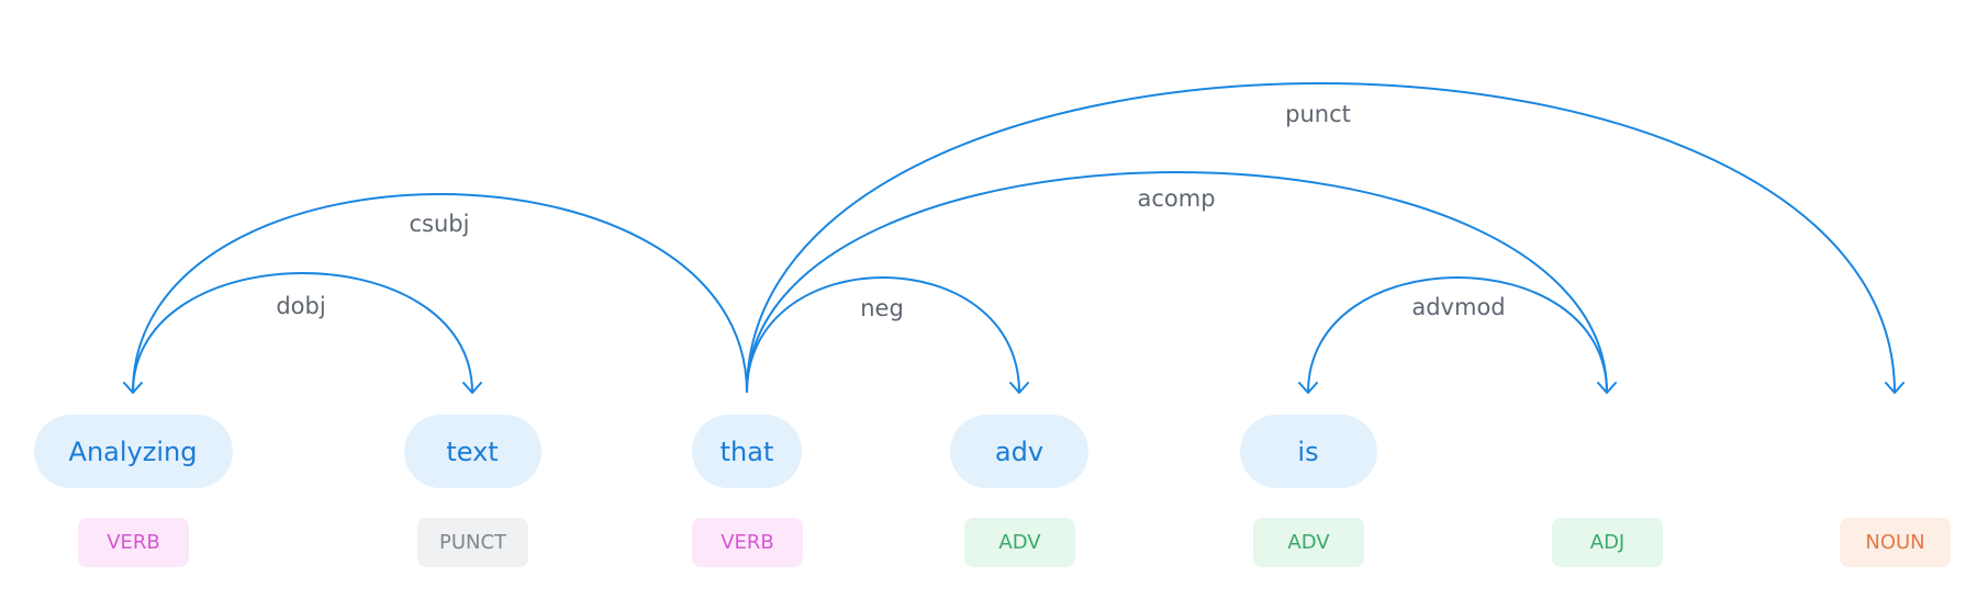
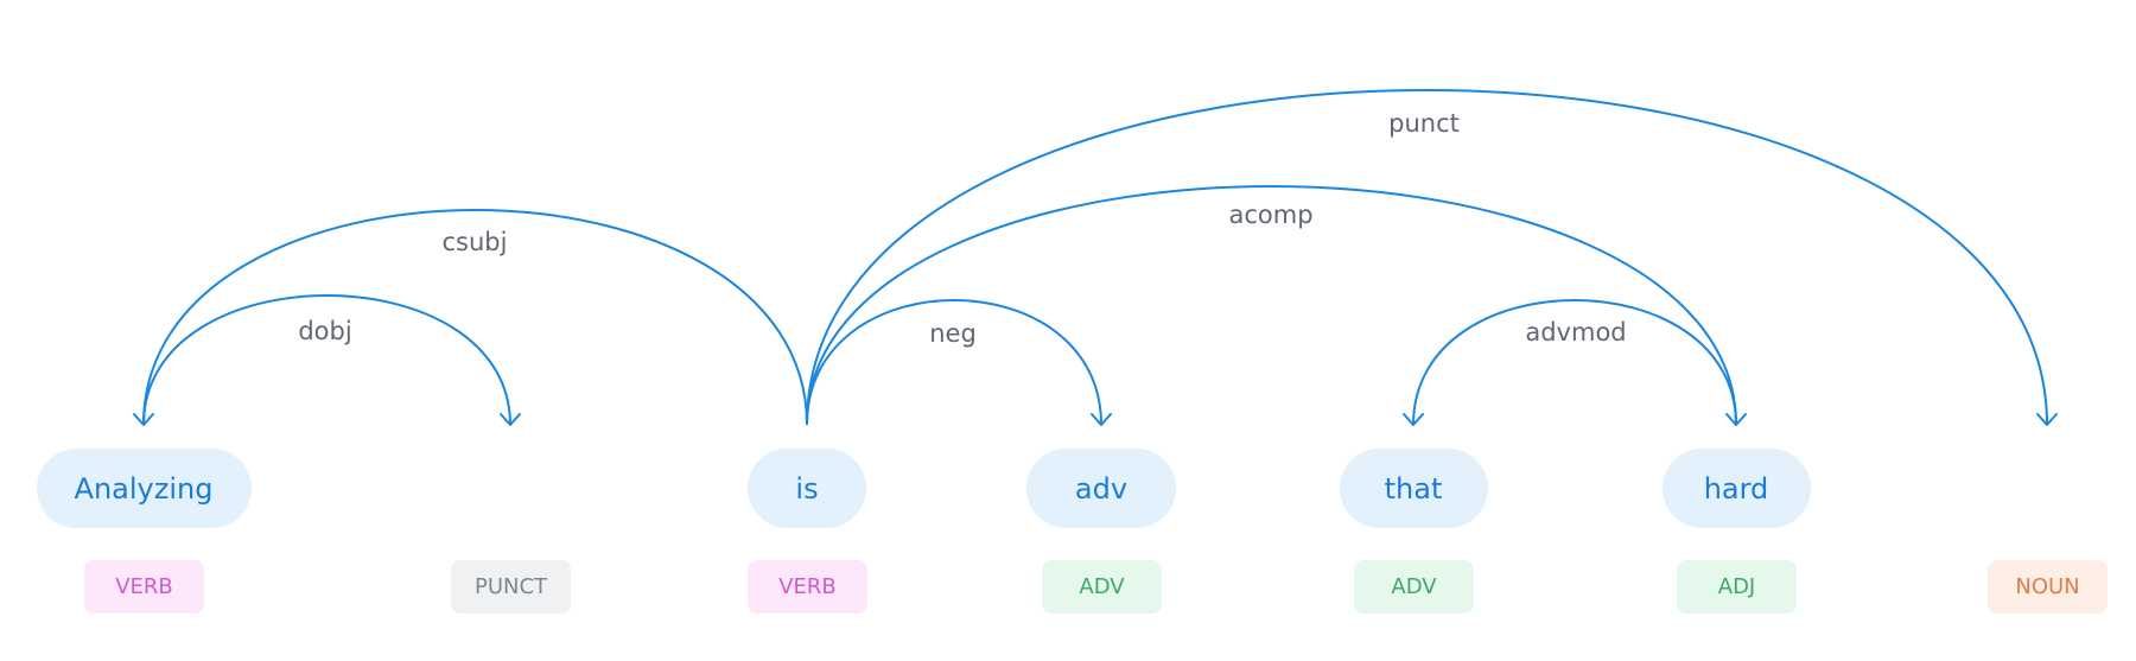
  dobj
  csubj
  neg
  acomp
  punct
  advmod
  Analyzing
- text
- that
+ is
  adv
- is
+ that
+ hard
  VERB
  PUNCT
  VERB
  ADV
  ADV
  ADJ
  NOUN
